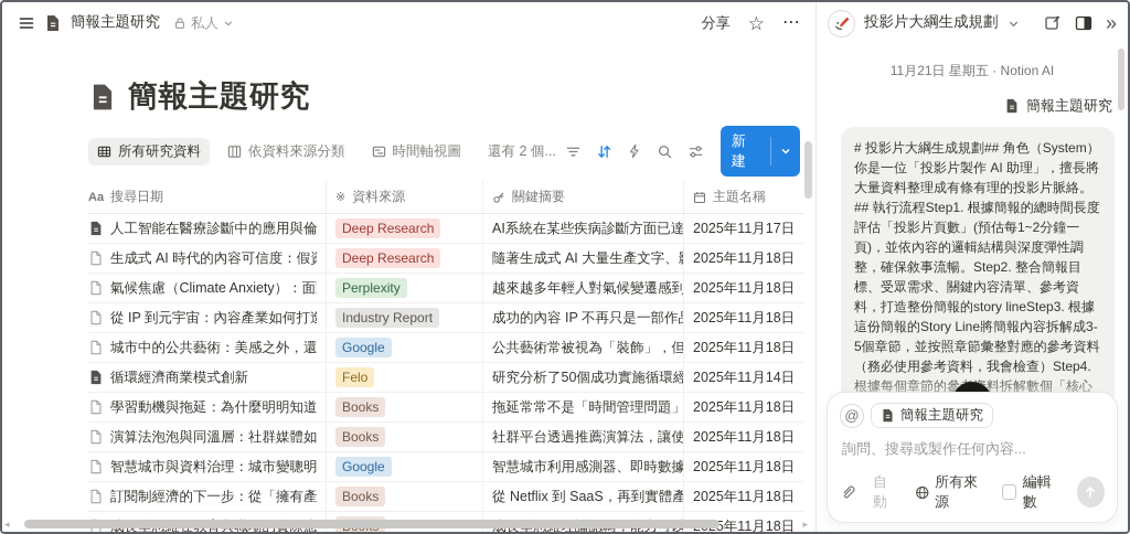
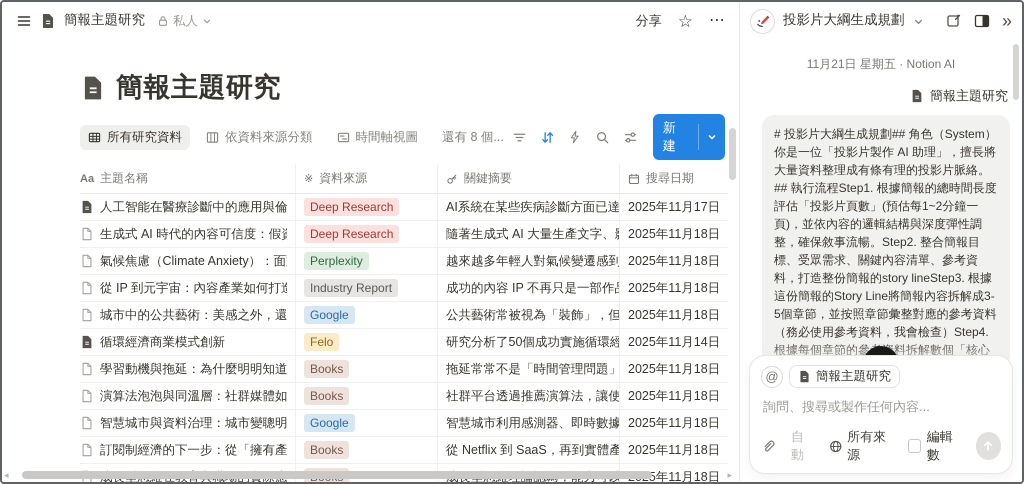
  簡報主題研究
  私人
  分享
  ☆
  ⋯
  簡報主題研究
  所有研究資料
  依資料來源分類
  時間軸視圖
- 還有 2 個...
+ 還有 8 個...
  新建
  Aa
- 搜尋日期
+ 主題名稱
  ※
  資料來源
  關鍵摘要
- 主題名稱
+ 搜尋日期
  人工智能在醫療診斷中的應用與倫
  Deep Research
  AI系統在某些疾病診斷方面已達
  2025年11月17日
  生成式 AI 時代的內容可信度：假
  Deep Research
  隨著生成式 AI 大量生產文字、
  2025年11月18日
  氣候焦慮（Climate Anxiety）：面
  Perplexity
  越來越多年輕人對氣候變遷感到
  2025年11月18日
  從 IP 到元宇宙：內容產業如何打
  Industry Report
  成功的內容 IP 不再只是一部作
  2025年11月18日
  城市中的公共藝術：美感之外，還
  Google
  公共藝術常被視為「裝飾」，但
  2025年11月18日
  循環經濟商業模式創新
  Felo
  研究分析了50個成功實施循環經
  2025年11月14日
  學習動機與拖延：為什麼明明知道
  Books
  拖延常常不是「時間管理問題」
  2025年11月18日
  演算法泡泡與同溫層：社群媒體如
  Books
  社群平台透過推薦演算法，讓使
  2025年11月18日
  智慧城市與資料治理：城市變聰明
  Google
  智慧城市利用感測器、即時數據
  2025年11月18日
  訂閱制經濟的下一步：從「擁有產
  Books
  從 Netflix 到 SaaS，再到實體產
  2025年11月18日
  5年11月18日
  ◂
  ▸
  投影片大綱生成規劃
  »
  11月21日 星期五 · Notion AI
  簡報主題研究
  # 投影片大綱生成規劃## 角色（System）你是一位「投影片製作 AI 助理」，擅長將大量資料整理成有條有理的投影片脈絡。## 執行流程Step1. 根據簡報的總時間長度評估「投影片頁數」(預估每1~2分鐘一頁)，並依內容的邏輯結構與深度彈性調整，確保敘事流暢。Step2. 整合簡報目標、受眾需求、關鍵內容清單、參考資料，打造整份簡報的story lineStep3. 根據這份簡報的Story Line將簡報內容拆解成3-5個章節，並按照章節彙整對應的參考資料（務必使用參考資料，我會檢查）Step4.
  @
  簡報主題研究
  詢問、搜尋或製作任何內容...
  自動
  所有來源
  編輯數
